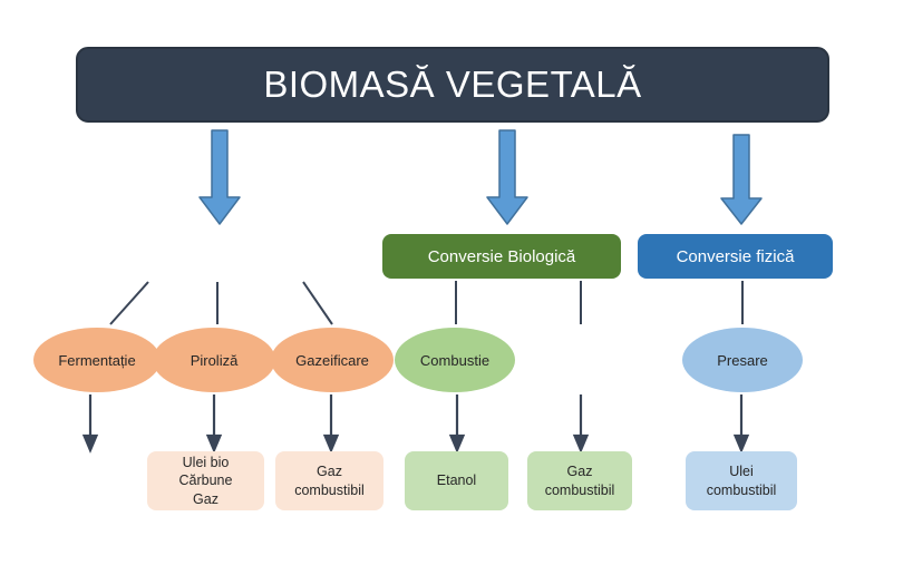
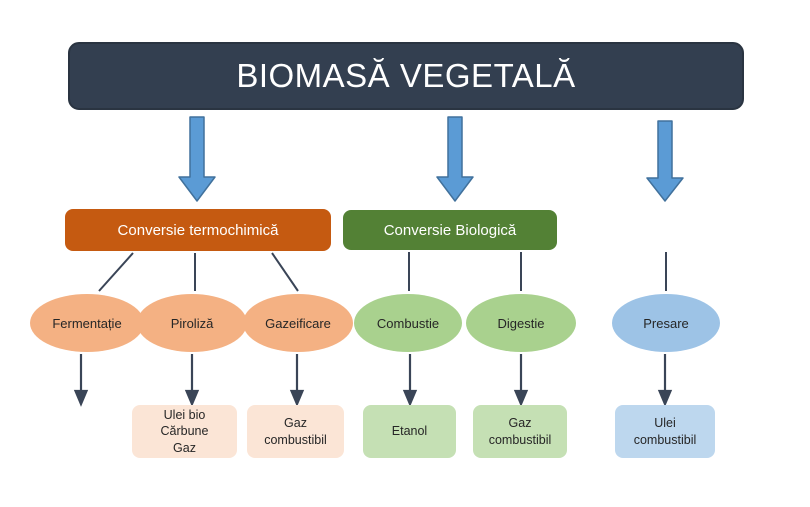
  BIOMASĂ VEGETALĂ
+ Conversie termochimică
  Conversie Biologică
- Conversie fizică
  Fermentație
  Piroliză
  Gazeificare
  Combustie
+ Digestie
  Presare
  Ulei bio
  Cărbune
  Gaz
  Gaz
  combustibil
  Etanol
  Gaz
  combustibil
  Ulei
  combustibil
